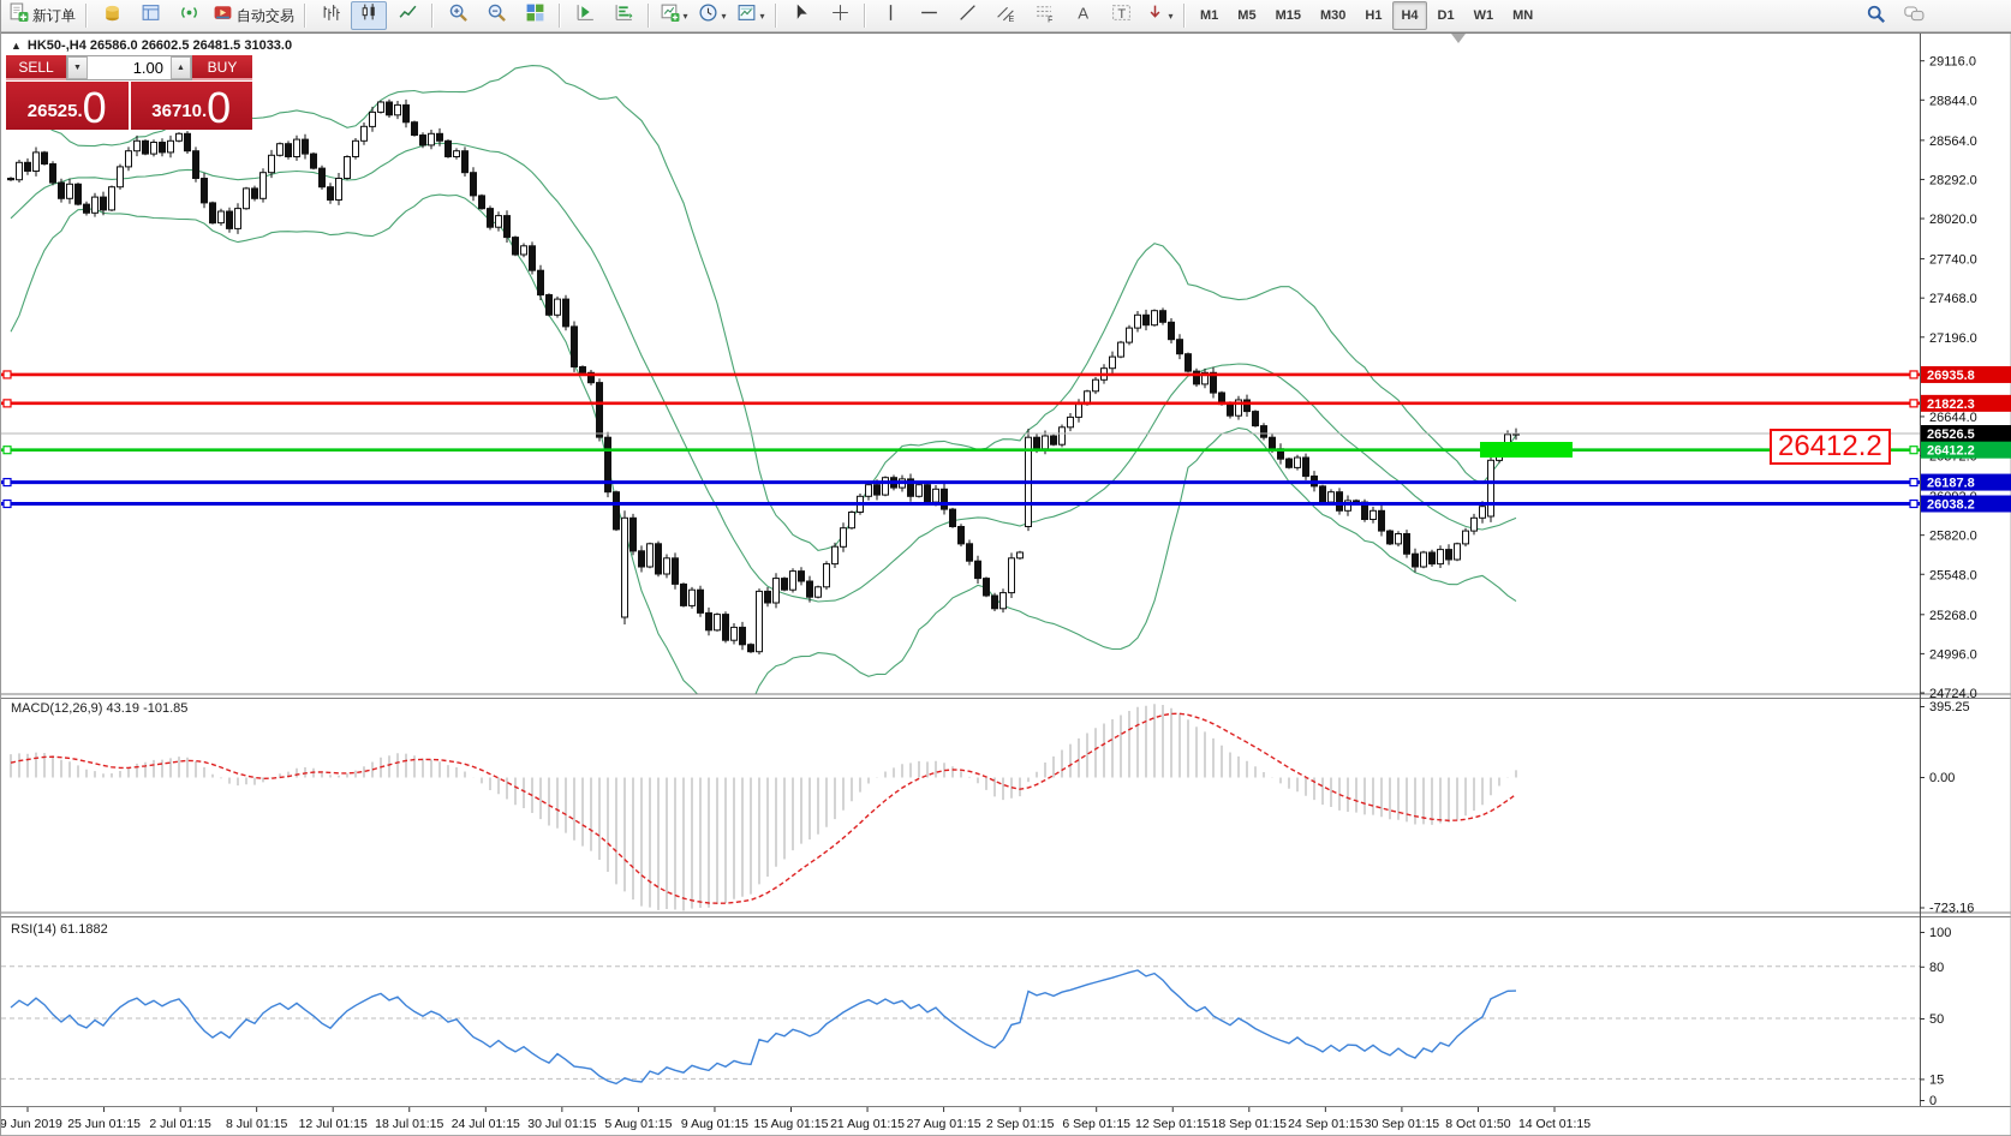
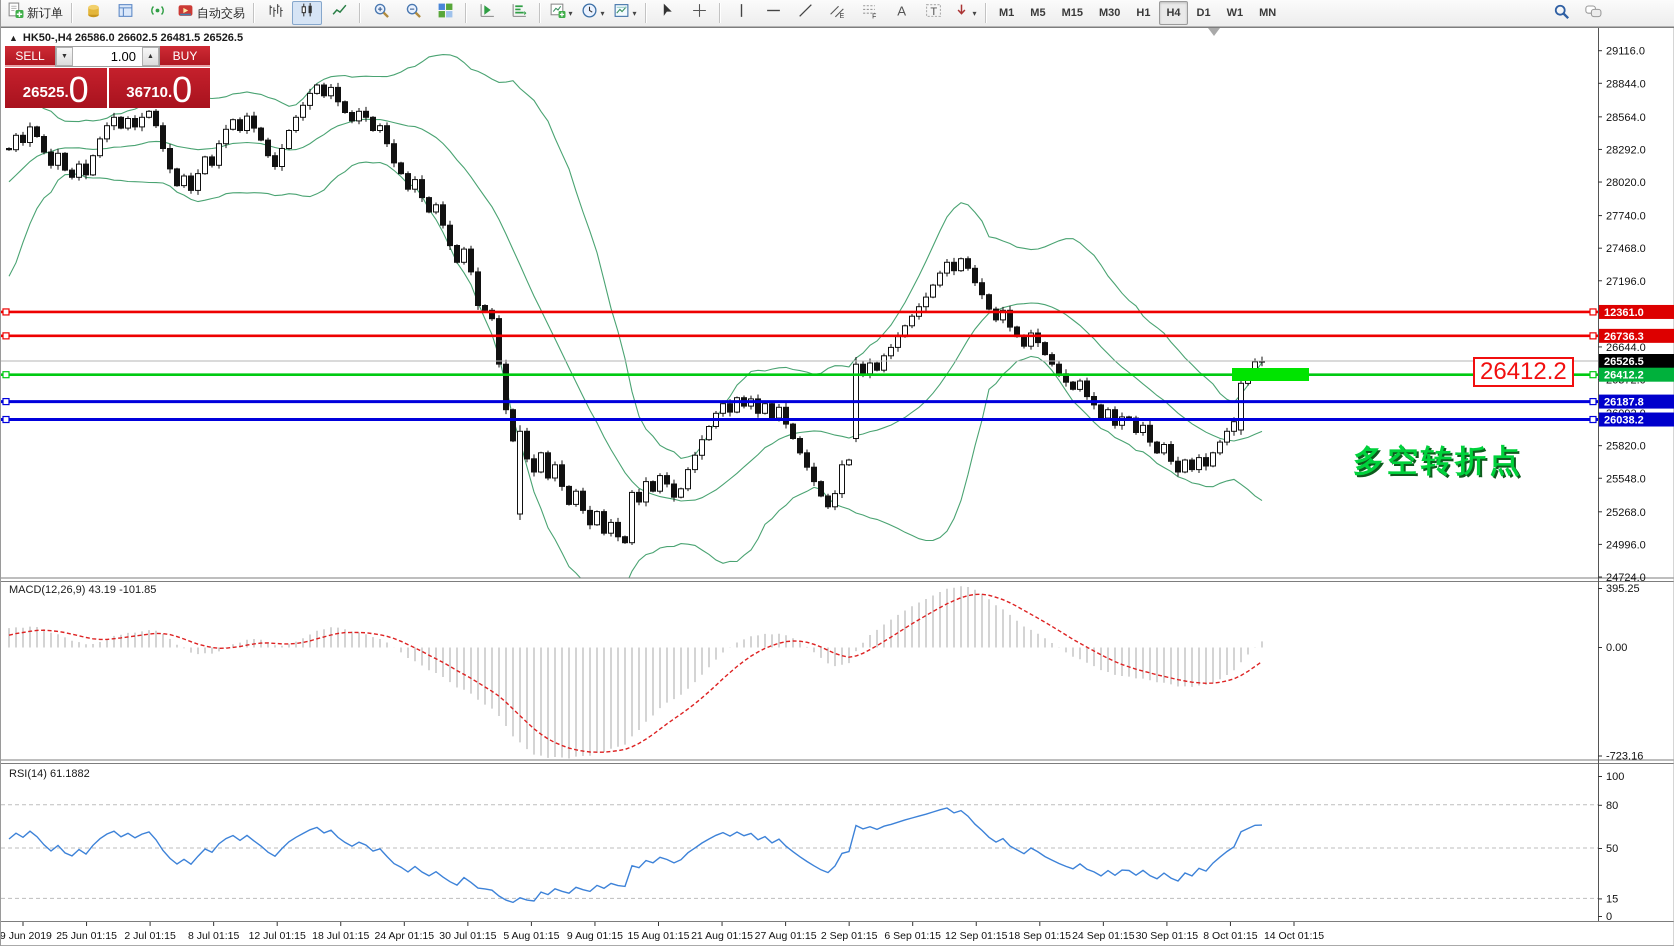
  新订单
  自动交易
  ▾
  ▾
  ▾
  A
  T
  ▾
  M1
  M5
  M15
  M30
  H1
  H4
  D1
  W1
  MN
  29116.0
  28844.0
  28564.0
  28292.0
  28020.0
  27740.0
  27468.0
  27196.0
  26644.0
  25820.0
  25548.0
  25268.0
  24996.0
  24724.0
- 26935.8
+ 12361.0
- 21822.3
+ 26736.3
  26526.5
  26412.2
  26187.8
  26038.2
  395.25
  0.00
  -723.16
  100
  80
  50
  15
  0
  9 Jun 2019
  25 Jun 01:15
  2 Jul 01:15
  8 Jul 01:15
  12 Jul 01:15
  18 Jul 01:15
- 24 Jul 01:15
+ 24 Apr 01:15
  30 Jul 01:15
  5 Aug 01:15
  9 Aug 01:15
  15 Aug 01:15
  21 Aug 01:15
  27 Aug 01:15
  2 Sep 01:15
  6 Sep 01:15
  12 Sep 01:15
  18 Sep 01:15
  24 Sep 01:15
  30 Sep 01:15
- 8 Oct 01:50
+ 8 Oct 01:15
  14 Oct 01:15
- ▲ HK50-,H4 26586.0 26602.5 26481.5 31033.0
+ ▲ HK50-,H4 26586.0 26602.5 26481.5 26526.5
  SELL
  1.00
  BUY
  26525
  .
  0
  36710
  .
  0
  MACD(12,26,9) 43.19 -101.85
  RSI(14) 61.1882
  26412.2
+ 多空转折点
